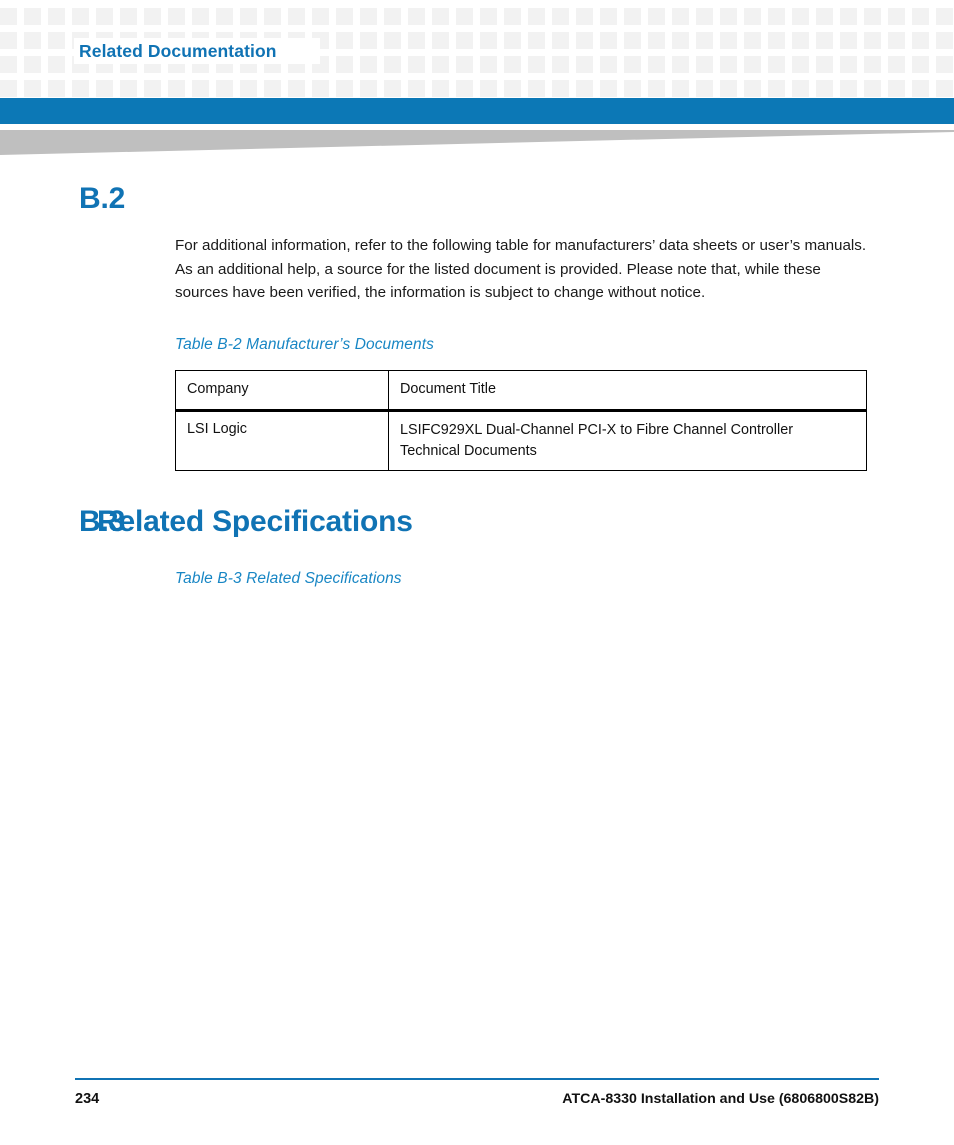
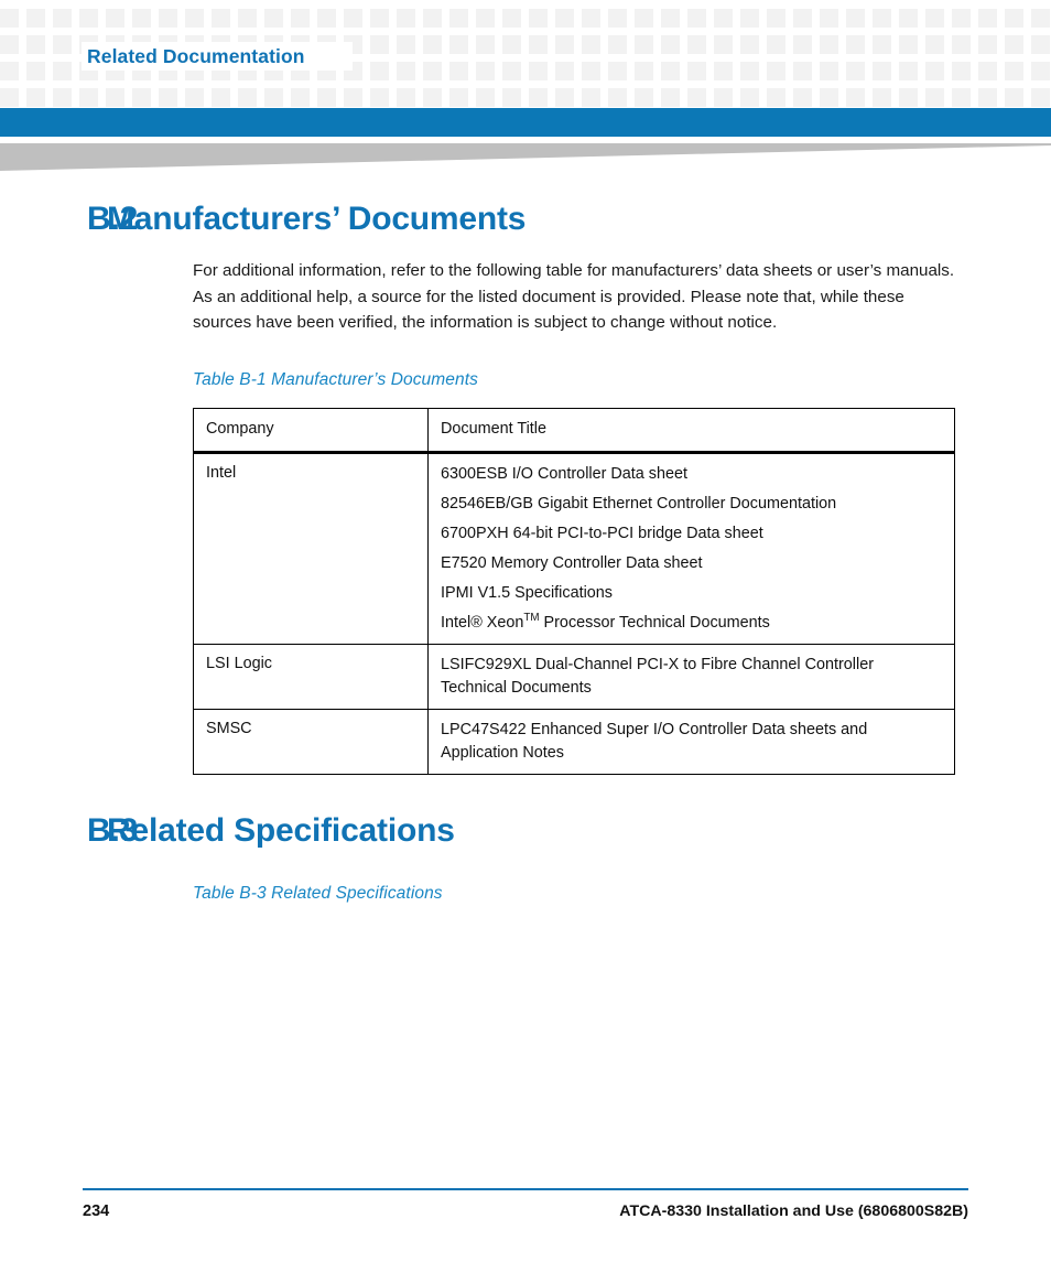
  Related Documentation
  B.2
+ Manufacturers’ Documents
  For additional information, refer to the following table for manufacturers’ data sheets or user’s manuals. As an additional help, a source for the listed document is provided. Please note that, while these sources have been verified, the information is subject to change without notice.
- Table B-2 Manufacturer’s Documents
+ Table B-1 Manufacturer’s Documents
  Company	Document Title
+ Intel	6300ESB I/O Controller Data sheet 82546EB/GB Gigabit Ethernet Controller Documentation 6700PXH 64-bit PCI-to-PCI bridge Data sheet E7520 Memory Controller Data sheet IPMI V1.5 Specifications Intel® XeonTM Processor Technical Documents
  LSI Logic	LSIFC929XL Dual-Channel PCI-X to Fibre Channel Controller Technical Documents
+ SMSC	LPC47S422 Enhanced Super I/O Controller Data sheets and Application Notes
  B.3
  Related Specifications
  Table B-3 Related Specifications
  234
  ATCA-8330 Installation and Use (6806800S82B)
